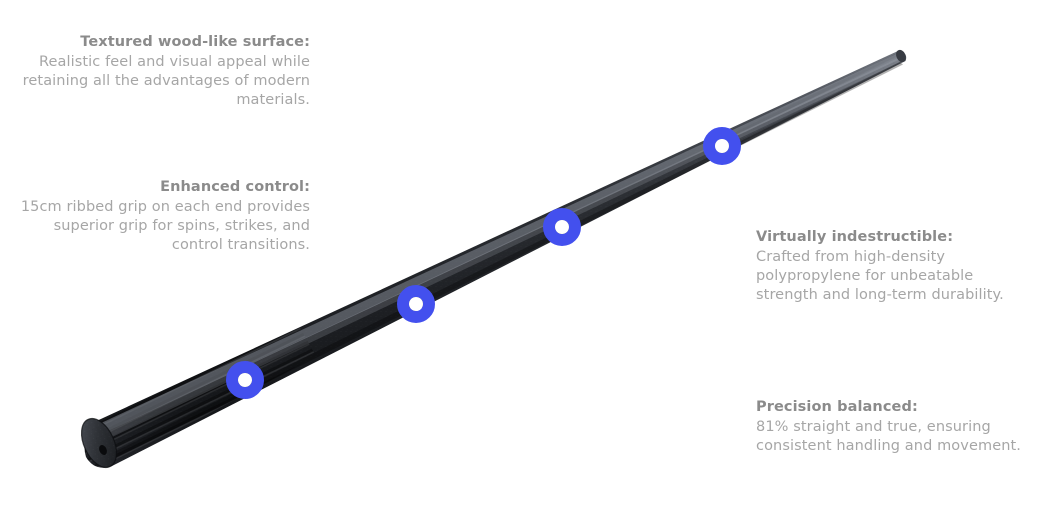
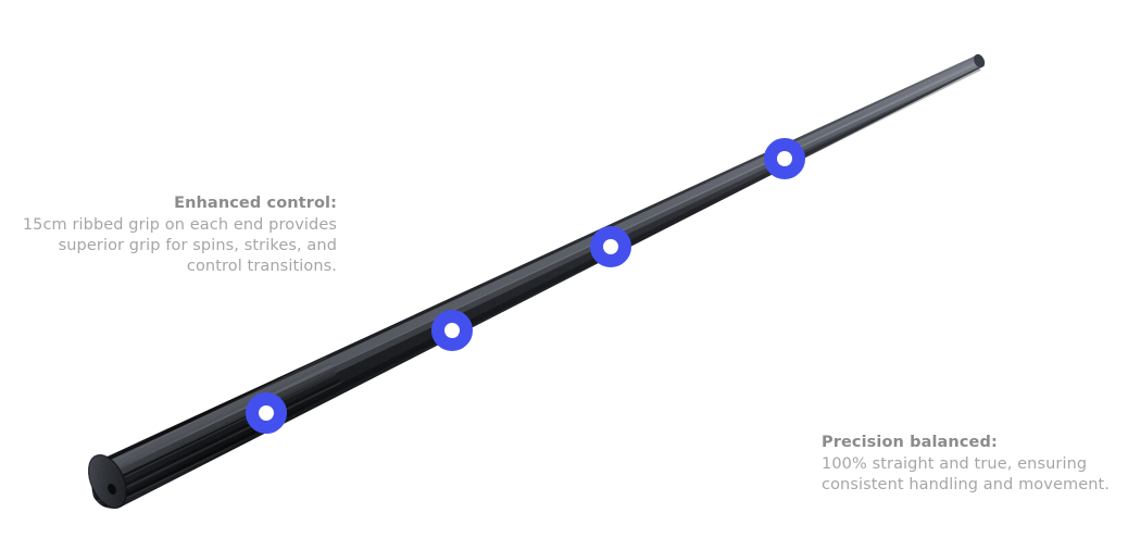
- Textured wood-like surface:
- Realistic feel and visual appeal while retaining all the advantages of modern materials.
  Enhanced control:
  15cm ribbed grip on each end provides superior grip for spins, strikes, and control transitions.
- Virtually indestructible:
- Crafted from high-density polypropylene for unbeatable strength and long-term durability.
  Precision balanced:
- 81% straight and true, ensuring consistent handling and movement.
+ 100% straight and true, ensuring consistent handling and movement.
